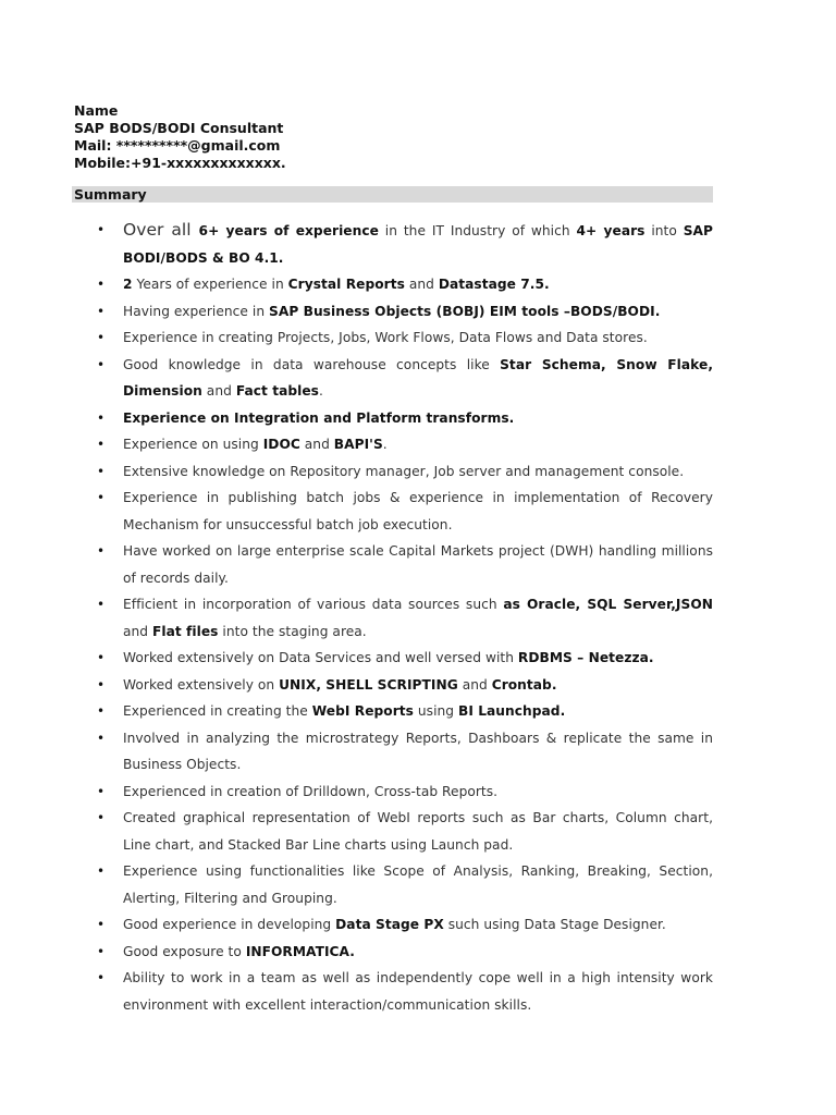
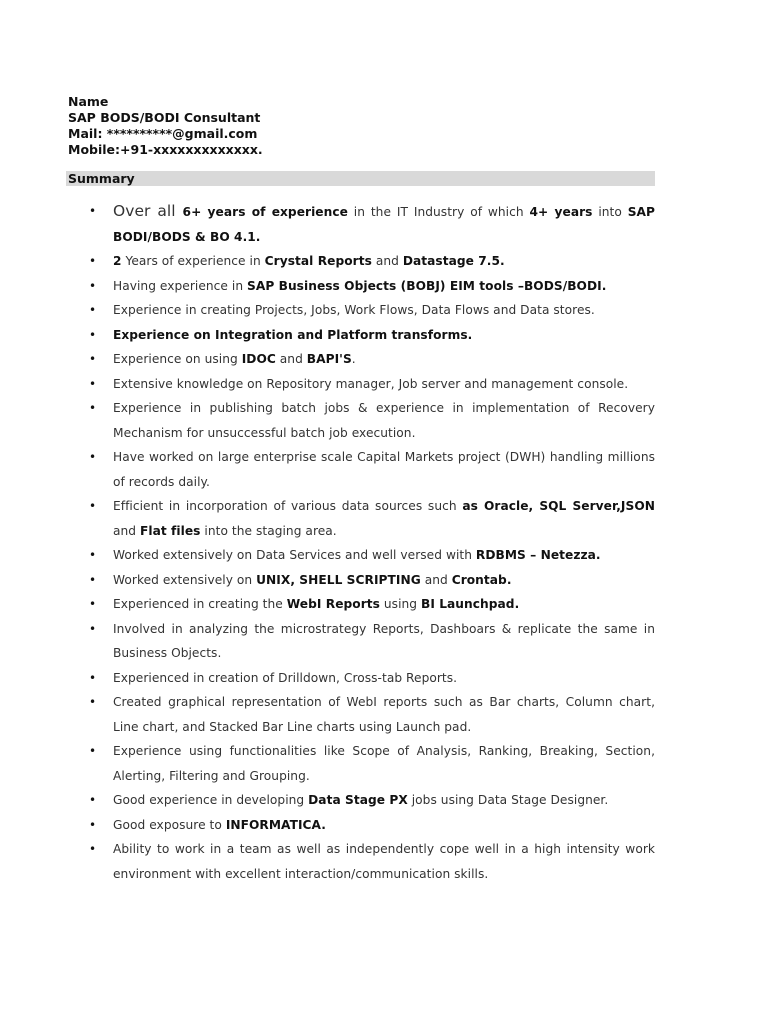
  Name
  SAP BODS/BODI Consultant
  Mail: **********@gmail.com
  Mobile:+91-xxxxxxxxxxxxx.
  Summary
  Over all 6+ years of experience in the IT Industry of which 4+ years into SAP BODI/BODS & BO 4.1.
  2 Years of experience in Crystal Reports and Datastage 7.5.
  Having experience in SAP Business Objects (BOBJ) EIM tools –BODS/BODI.
  Experience in creating Projects, Jobs, Work Flows, Data Flows and Data stores.
- Good knowledge in data warehouse concepts like Star Schema, Snow Flake, Dimension and Fact tables.
  Experience on Integration and Platform transforms.
  Experience on using IDOC and BAPI'S.
  Extensive knowledge on Repository manager, Job server and management console.
  Experience in publishing batch jobs & experience in implementation of Recovery Mechanism for unsuccessful batch job execution.
  Have worked on large enterprise scale Capital Markets project (DWH) handling millions of records daily.
  Efficient in incorporation of various data sources such as Oracle, SQL Server,JSON and Flat files into the staging area.
  Worked extensively on Data Services and well versed with RDBMS – Netezza.
  Worked extensively on UNIX, SHELL SCRIPTING and Crontab.
  Experienced in creating the WebI Reports using BI Launchpad.
  Involved in analyzing the microstrategy Reports, Dashboars & replicate the same in Business Objects.
  Experienced in creation of Drilldown, Cross-tab Reports.
  Created graphical representation of WebI reports such as Bar charts, Column chart, Line chart, and Stacked Bar Line charts using Launch pad.
  Experience using functionalities like Scope of Analysis, Ranking, Breaking, Section, Alerting, Filtering and Grouping.
- Good experience in developing Data Stage PX such using Data Stage Designer.
+ Good experience in developing Data Stage PX jobs using Data Stage Designer.
  Good exposure to INFORMATICA.
  Ability to work in a team as well as independently cope well in a high intensity work environment with excellent interaction/communication skills.
